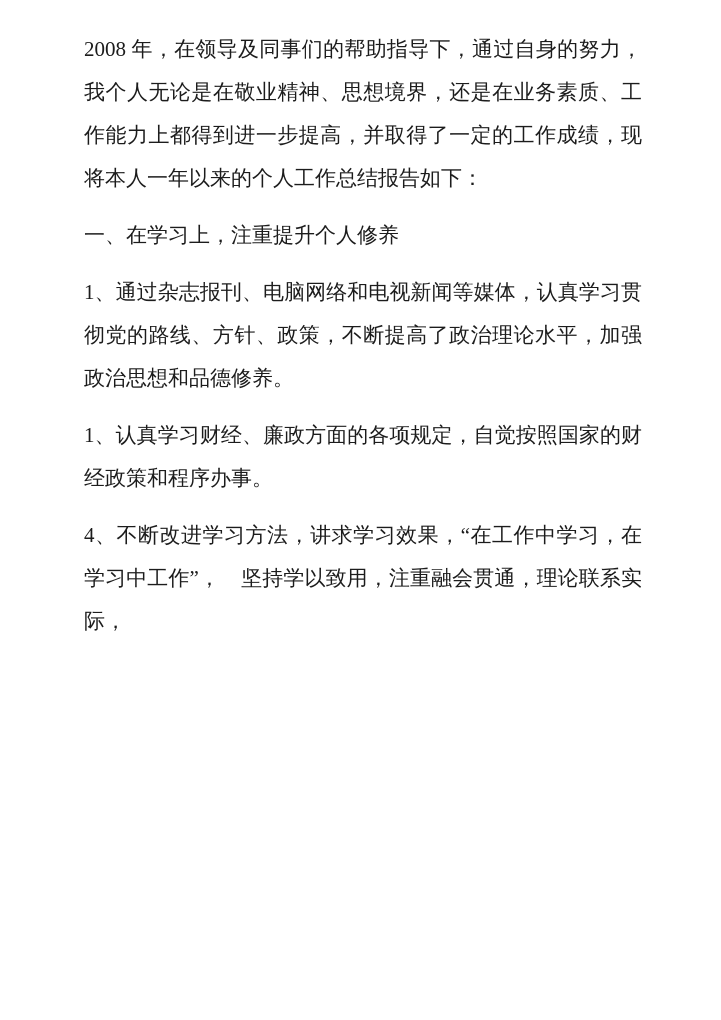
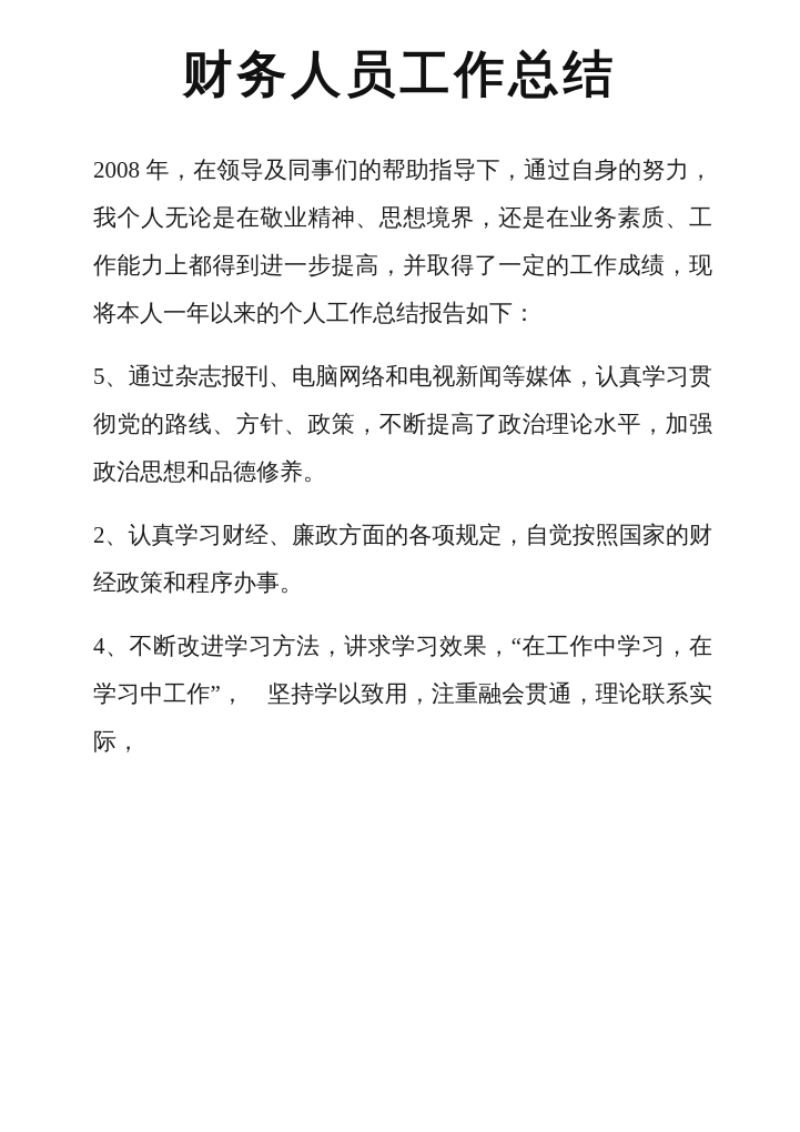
+ 财务人员工作总结
  2008 年，在领导及同事们的帮助指导下，通过自身的努力，我个人无论是在敬业精神、思想境界，还是在业务素质、工作能力上都得到进一步提高，并取得了一定的工作成绩，现将本人一年以来的个人工作总结报告如下：
- 一、在学习上，注重提升个人修养
- 1、通过杂志报刊、电脑网络和电视新闻等媒体，认真学习贯彻党的路线、方针、政策，不断提高了政治理论水平，加强政治思想和品德修养。
+ 5、通过杂志报刊、电脑网络和电视新闻等媒体，认真学习贯彻党的路线、方针、政策，不断提高了政治理论水平，加强政治思想和品德修养。
- 1、认真学习财经、廉政方面的各项规定，自觉按照国家的财经政策和程序办事。
+ 2、认真学习财经、廉政方面的各项规定，自觉按照国家的财经政策和程序办事。
  4、不断改进学习方法，讲求学习效果，“在工作中学习，在学习中工作”， 坚持学以致用，注重融会贯通，理论联系实际，
